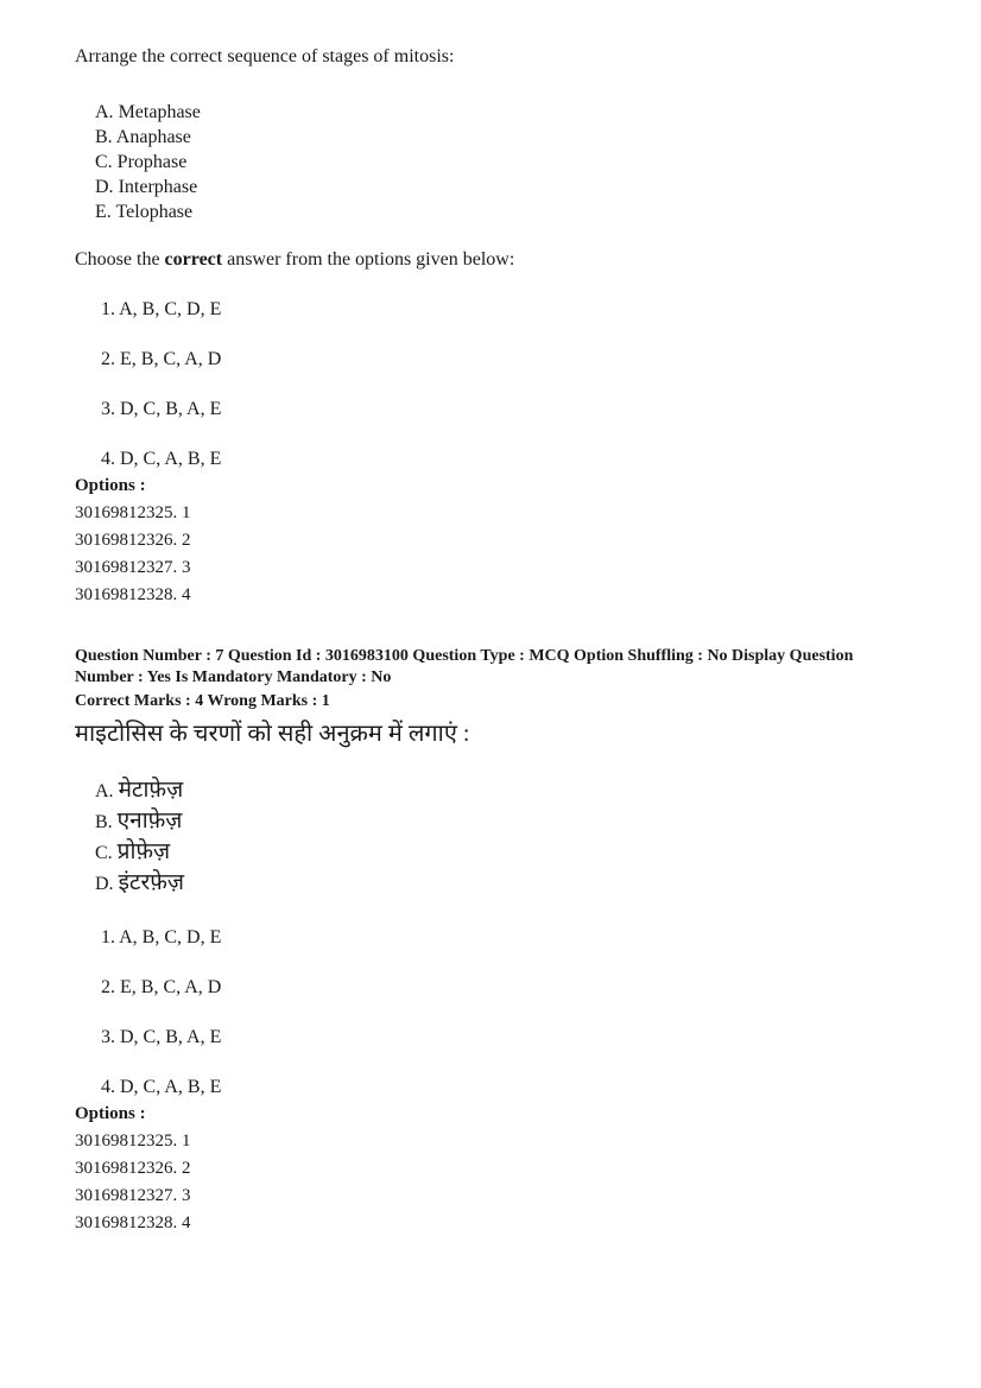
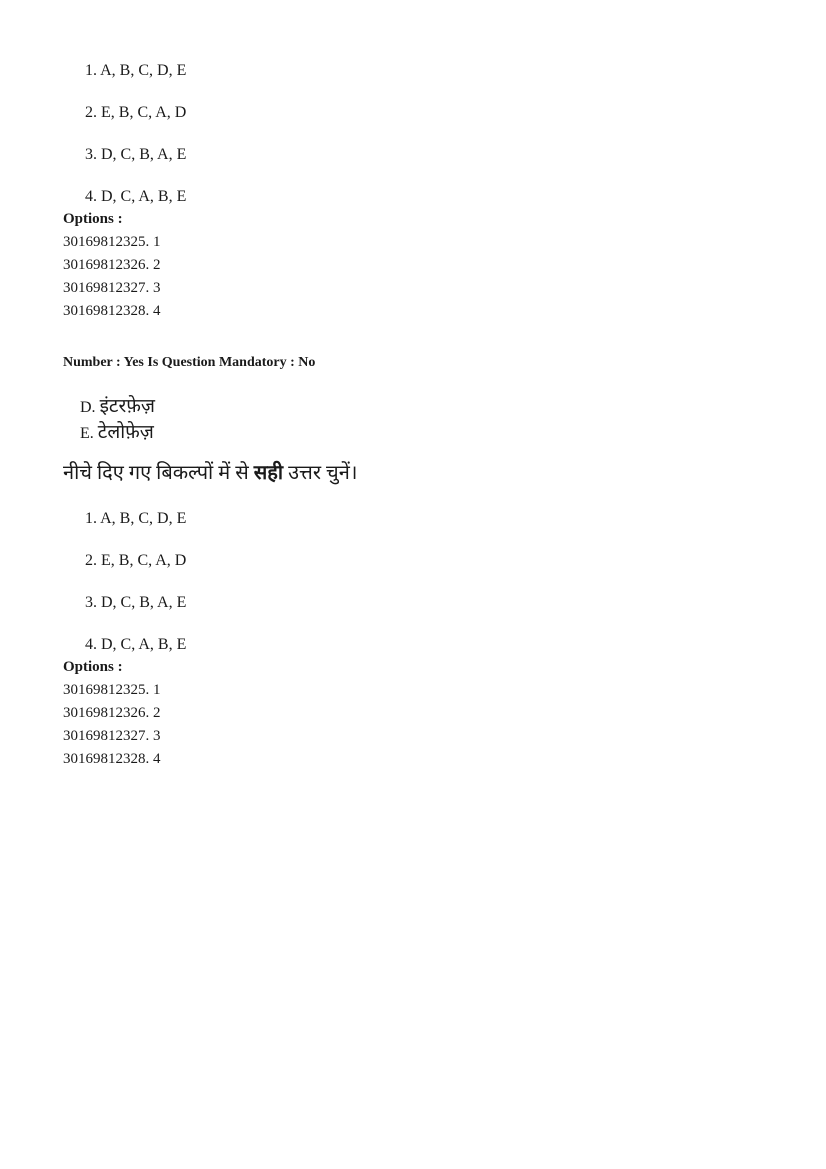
- Arrange the correct sequence of stages of mitosis:
- A. Metaphase
- B. Anaphase
- C. Prophase
- D. Interphase
- E. Telophase
- Choose the correct answer from the options given below:
  1. A, B, C, D, E
  2. E, B, C, A, D
  3. D, C, B, A, E
  4. D, C, A, B, E
  Options :
  30169812325. 1
  30169812326. 2
  30169812327. 3
  30169812328. 4
- Question Number : 7 Question Id : 3016983100 Question Type : MCQ Option Shuffling : No Display Question
- Number : Yes Is Mandatory Mandatory : No
+ Number : Yes Is Question Mandatory : No
- Correct Marks : 4 Wrong Marks : 1
- माइटोसिस के चरणों को सही अनुक्रम में लगाएं :
- A. मेटाफ़ेज़
- B. एनाफ़ेज़
- C. प्रोफ़ेज़
  D. इंटरफ़ेज़
+ E. टेलोफ़ेज़
+ नीचे दिए गए बिकल्पों में से सही उत्तर चुनें।
  1. A, B, C, D, E
  2. E, B, C, A, D
  3. D, C, B, A, E
  4. D, C, A, B, E
  Options :
  30169812325. 1
  30169812326. 2
  30169812327. 3
  30169812328. 4
